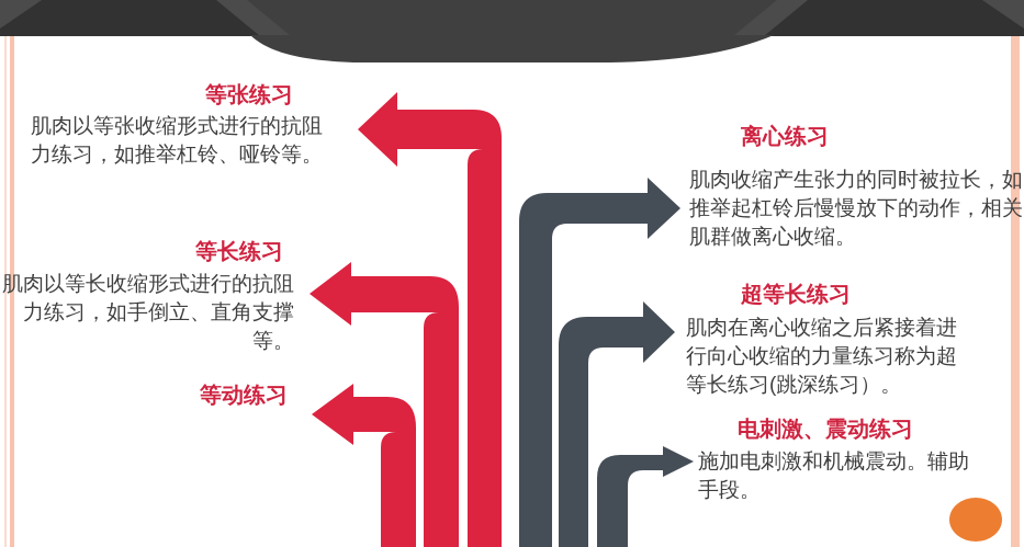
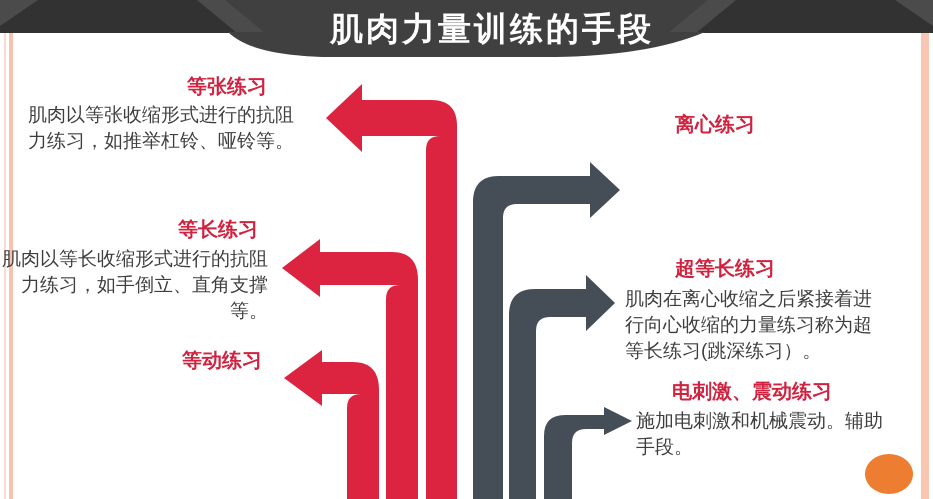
+ 肌肉力量训练的手段
  等张练习
  肌肉以等张收缩形式进行的抗阻
  力练习，如推举杠铃、哑铃等。
  等长练习
  肌肉以等长收缩形式进行的抗阻
  力练习，如手倒立、直角支撑等。
  等动练习
  离心练习
- 肌肉收缩产生张力的同时被拉长，如
- 推举起杠铃后慢慢放下的动作，相关
- 肌群做离心收缩。
  超等长练习
  肌肉在离心收缩之后紧接着进
  行向心收缩的力量练习称为超
  等长练习(跳深练习）。
  电刺激、震动练习
  施加电刺激和机械震动。辅助
  手段。
